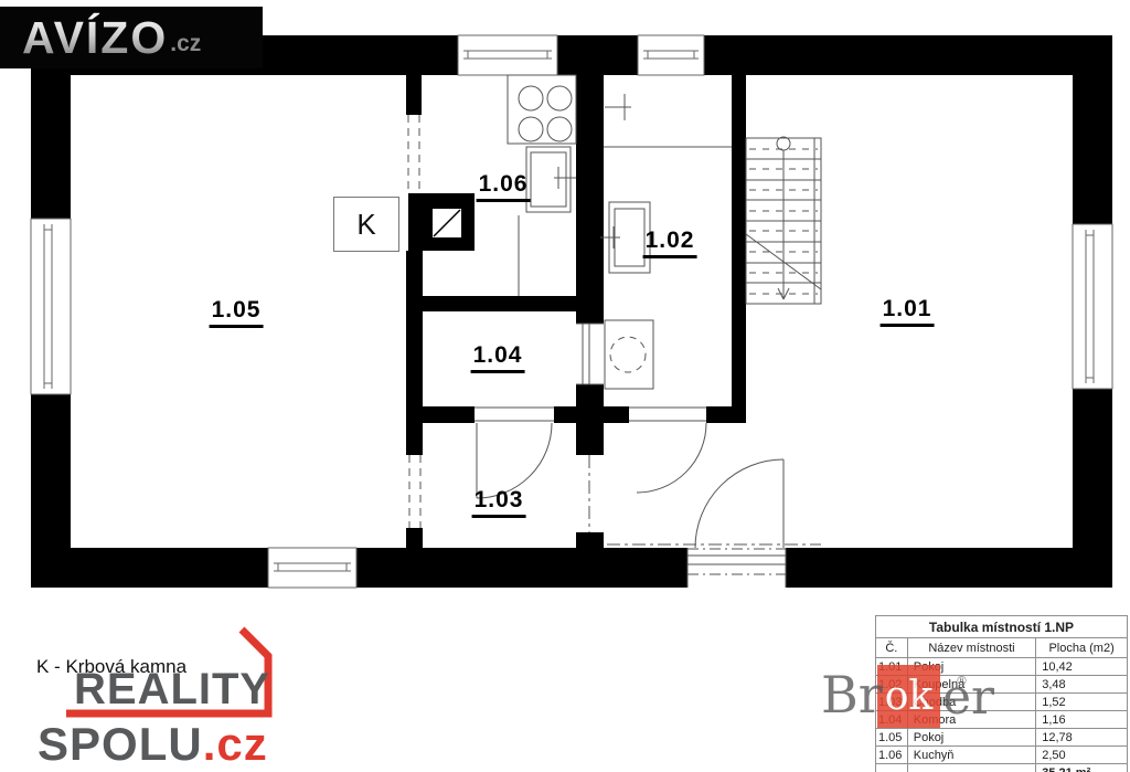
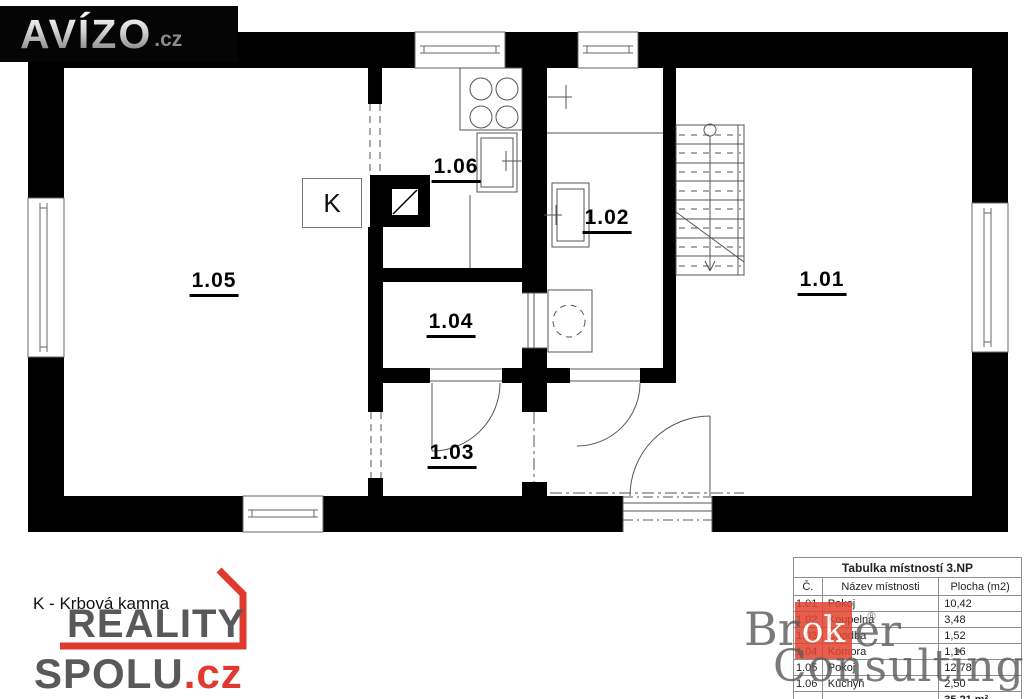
  1.05
  1.06
  1.02
  1.04
  1.03
  1.01
  K
  AVÍZO
  .cz
  K - Krbová kamna
  REALITY
  SPOLU.cz
- Tabulka místností 1.NP
+ Tabulka místností 3.NP
  Č.	Název místnosti	Plocha (m2)
  1.01	Pokoj	10,42
  1.02	Koupelna	3,48
  1.03	Chodba	1,52
  1.04	Komora	1,16
  1.05	Pokoj	12,78
  1.06	Kuchyň	2,50
  ok
  Br
  er
+ Consulting
  ®
